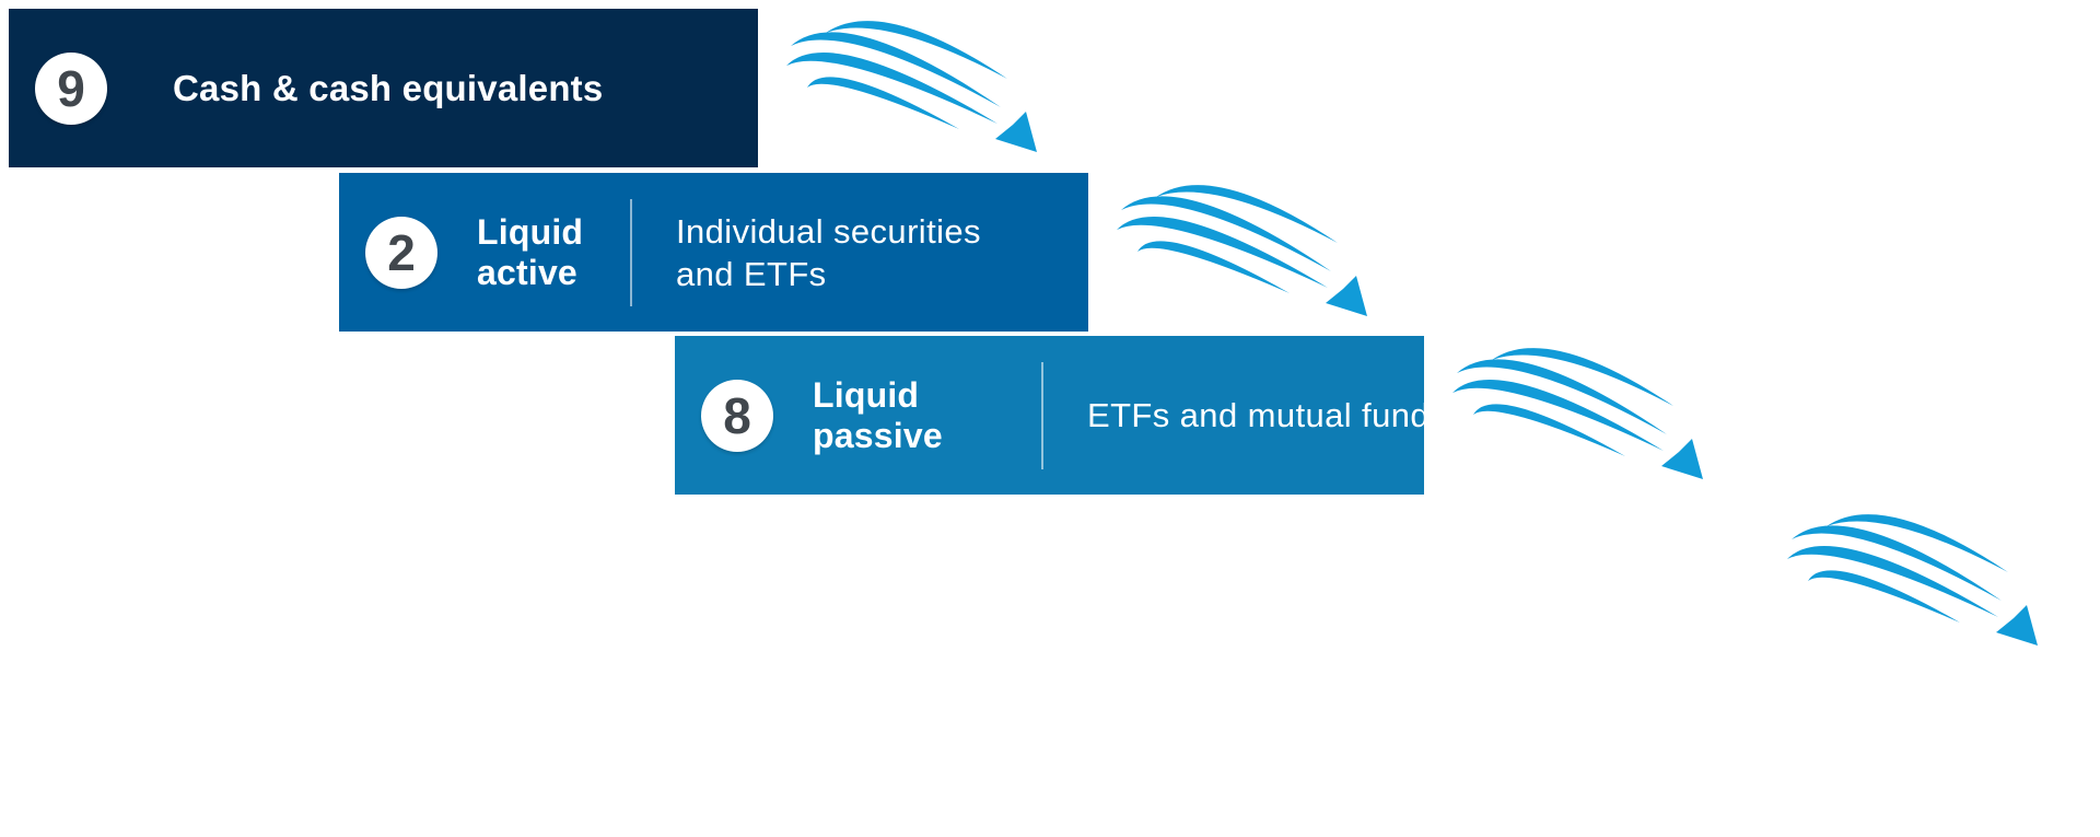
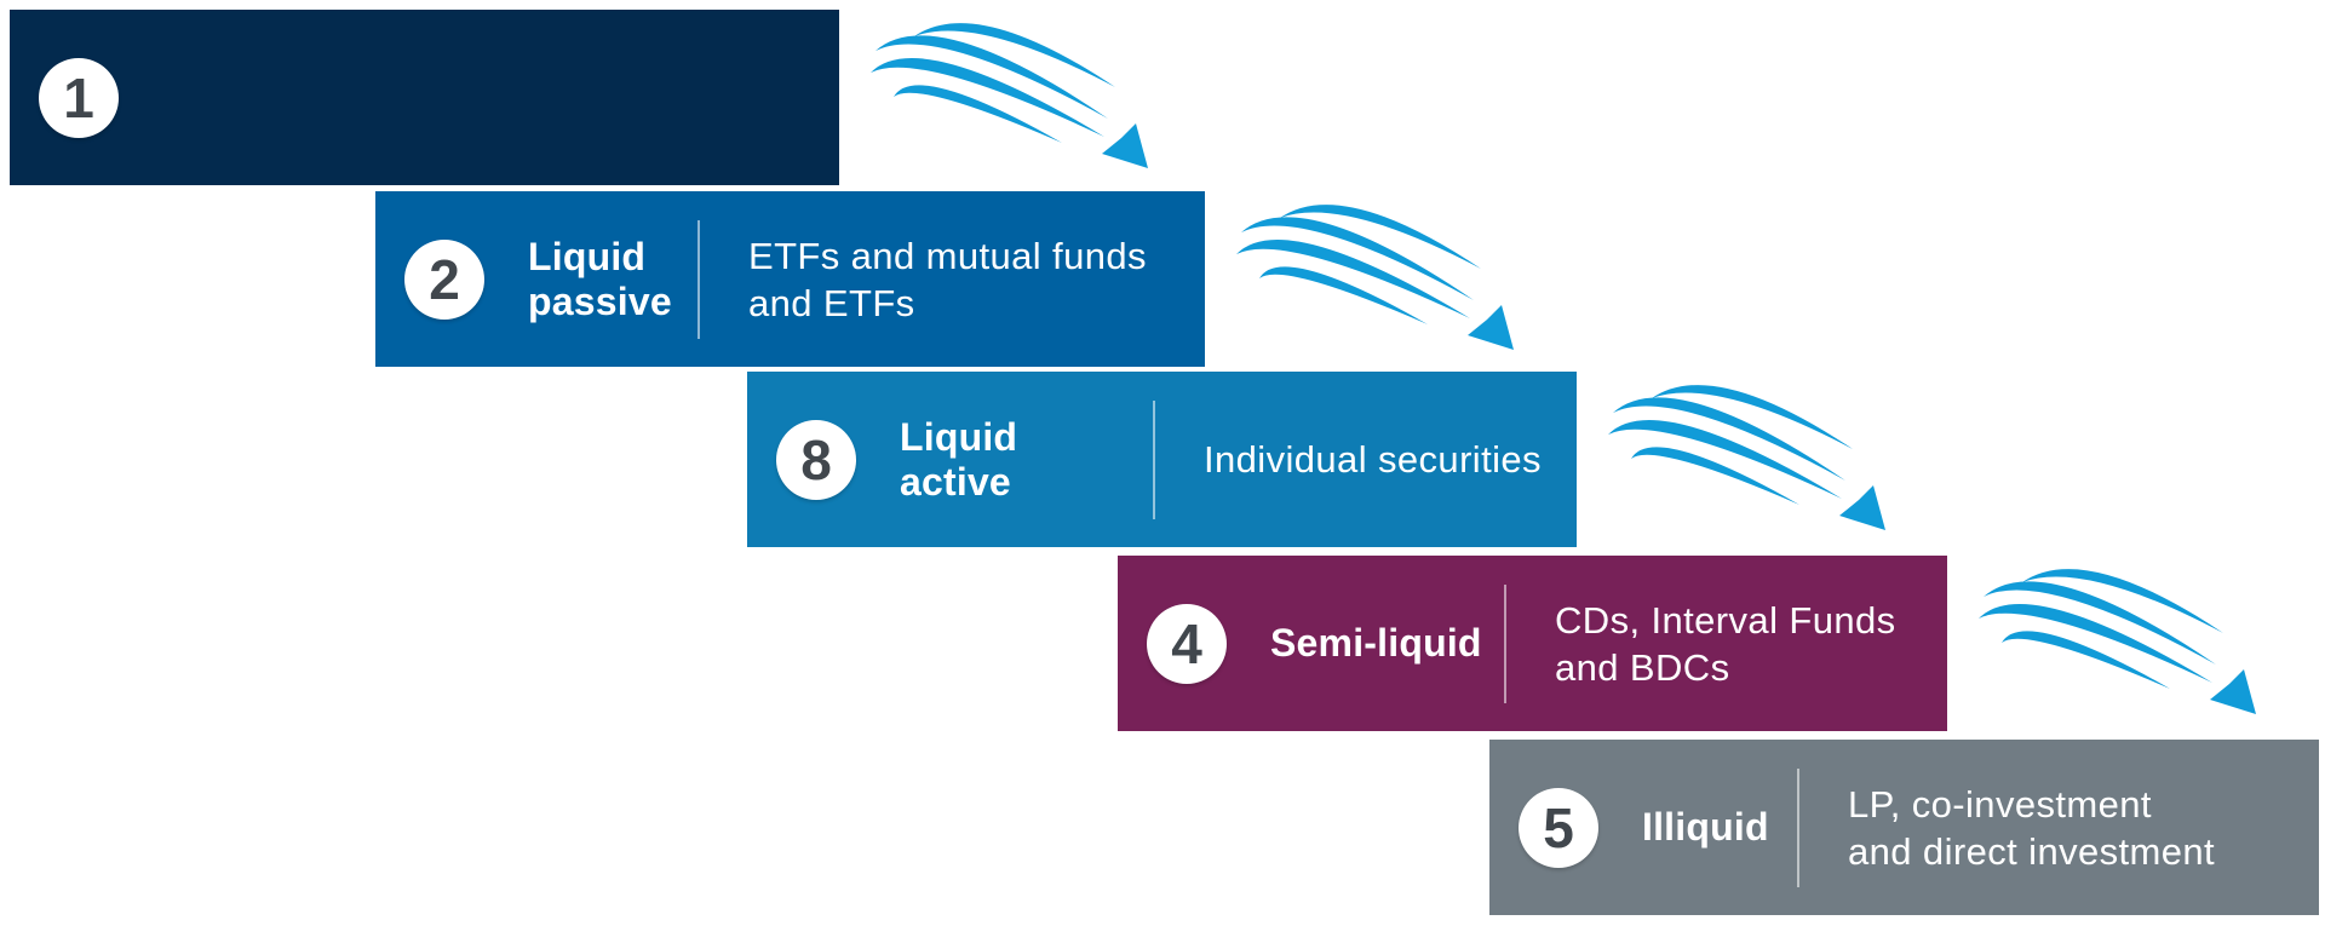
- 9
+ 1
- Cash & cash equivalents
  2
  Liquid
- active
+ passive
- Individual securities
+ ETFs and mutual funds
  and ETFs
  8
  Liquid
- passive
+ active
- ETFs and mutual funds
+ Individual securities
+ 4
+ Semi-liquid
+ CDs, Interval Funds
+ and BDCs
+ 5
+ Illiquid
+ LP, co-investment
+ and direct investment
